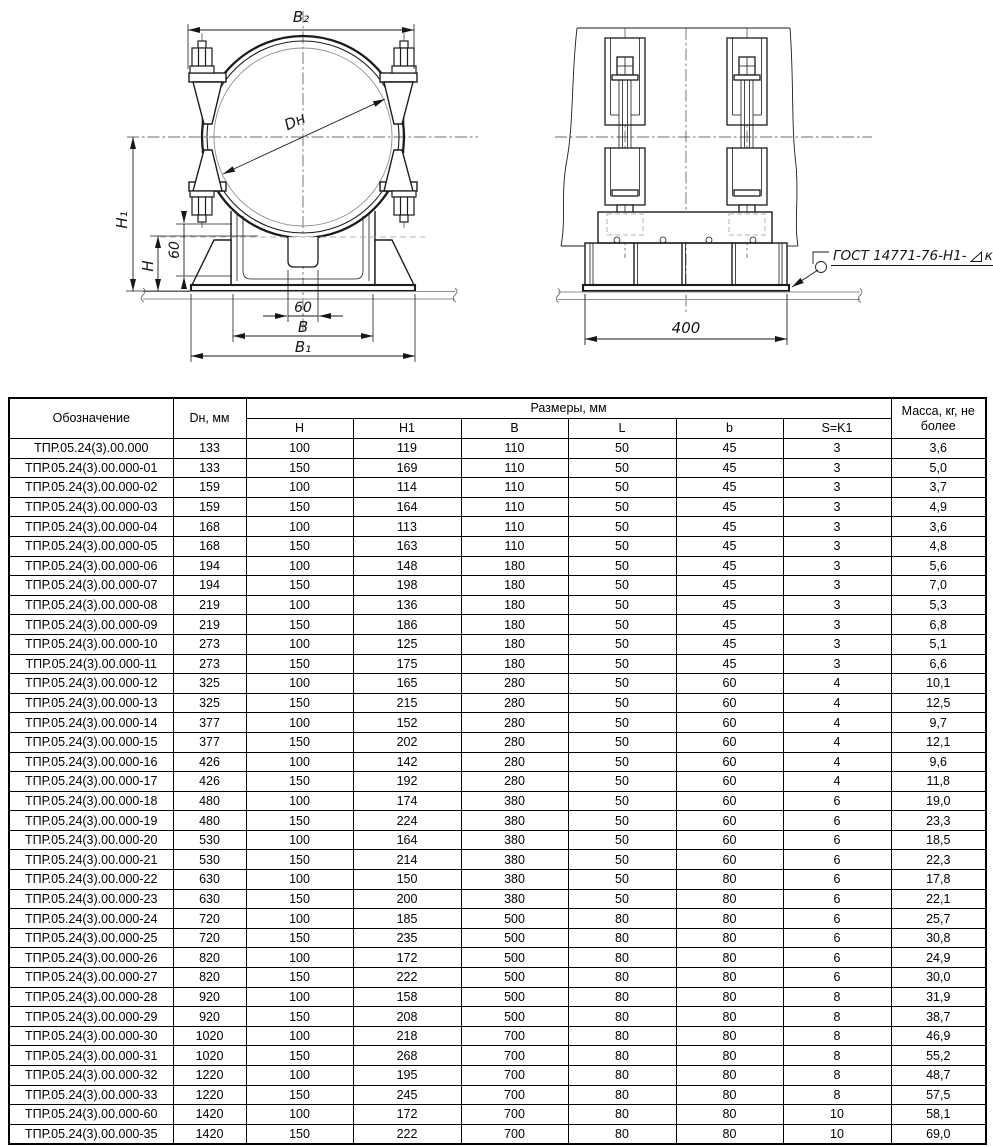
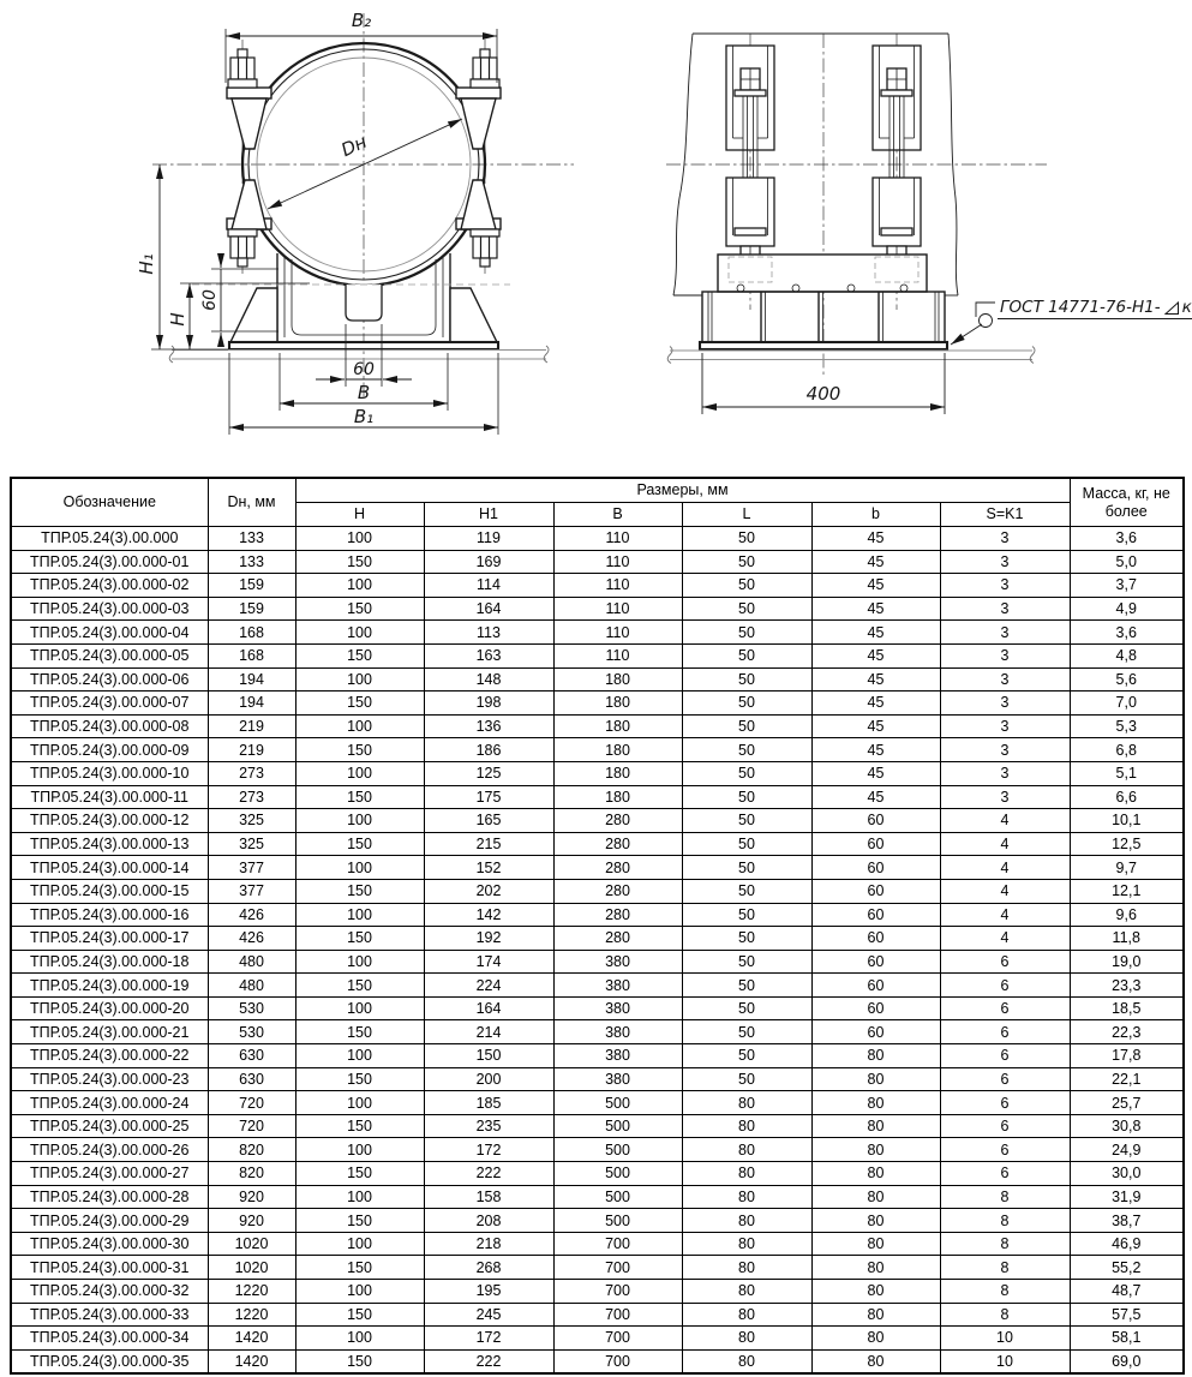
  B₂
  60
  B
  B₁
  400
  ГОСТ 14771-76-Н1-
  к
  Обозначение	Dн, мм	Размеры, мм	Масса, кг, не более
  H	H1	B	L	b	S=K1
  ТПР.05.24(3).00.000	133	100	119	110	50	45	3	3,6
  ТПР.05.24(3).00.000-01	133	150	169	110	50	45	3	5,0
  ТПР.05.24(3).00.000-02	159	100	114	110	50	45	3	3,7
  ТПР.05.24(3).00.000-03	159	150	164	110	50	45	3	4,9
  ТПР.05.24(3).00.000-04	168	100	113	110	50	45	3	3,6
  ТПР.05.24(3).00.000-05	168	150	163	110	50	45	3	4,8
  ТПР.05.24(3).00.000-06	194	100	148	180	50	45	3	5,6
  ТПР.05.24(3).00.000-07	194	150	198	180	50	45	3	7,0
  ТПР.05.24(3).00.000-08	219	100	136	180	50	45	3	5,3
  ТПР.05.24(3).00.000-09	219	150	186	180	50	45	3	6,8
  ТПР.05.24(3).00.000-10	273	100	125	180	50	45	3	5,1
  ТПР.05.24(3).00.000-11	273	150	175	180	50	45	3	6,6
  ТПР.05.24(3).00.000-12	325	100	165	280	50	60	4	10,1
  ТПР.05.24(3).00.000-13	325	150	215	280	50	60	4	12,5
  ТПР.05.24(3).00.000-14	377	100	152	280	50	60	4	9,7
  ТПР.05.24(3).00.000-15	377	150	202	280	50	60	4	12,1
  ТПР.05.24(3).00.000-16	426	100	142	280	50	60	4	9,6
  ТПР.05.24(3).00.000-17	426	150	192	280	50	60	4	11,8
  ТПР.05.24(3).00.000-18	480	100	174	380	50	60	6	19,0
  ТПР.05.24(3).00.000-19	480	150	224	380	50	60	6	23,3
  ТПР.05.24(3).00.000-20	530	100	164	380	50	60	6	18,5
  ТПР.05.24(3).00.000-21	530	150	214	380	50	60	6	22,3
  ТПР.05.24(3).00.000-22	630	100	150	380	50	80	6	17,8
  ТПР.05.24(3).00.000-23	630	150	200	380	50	80	6	22,1
  ТПР.05.24(3).00.000-24	720	100	185	500	80	80	6	25,7
  ТПР.05.24(3).00.000-25	720	150	235	500	80	80	6	30,8
  ТПР.05.24(3).00.000-26	820	100	172	500	80	80	6	24,9
  ТПР.05.24(3).00.000-27	820	150	222	500	80	80	6	30,0
  ТПР.05.24(3).00.000-28	920	100	158	500	80	80	8	31,9
  ТПР.05.24(3).00.000-29	920	150	208	500	80	80	8	38,7
  ТПР.05.24(3).00.000-30	1020	100	218	700	80	80	8	46,9
  ТПР.05.24(3).00.000-31	1020	150	268	700	80	80	8	55,2
  ТПР.05.24(3).00.000-32	1220	100	195	700	80	80	8	48,7
  ТПР.05.24(3).00.000-33	1220	150	245	700	80	80	8	57,5
- ТПР.05.24(3).00.000-60	1420	100	172	700	80	80	10	58,1
+ ТПР.05.24(3).00.000-34	1420	100	172	700	80	80	10	58,1
  ТПР.05.24(3).00.000-35	1420	150	222	700	80	80	10	69,0
